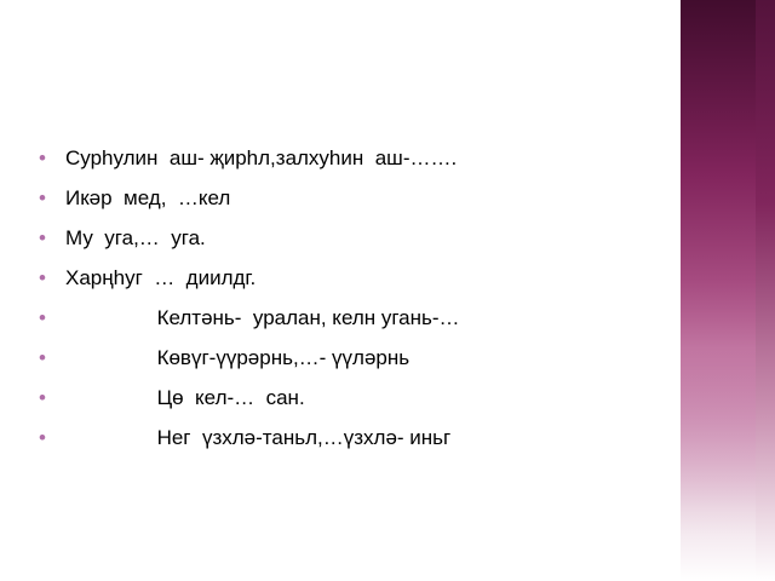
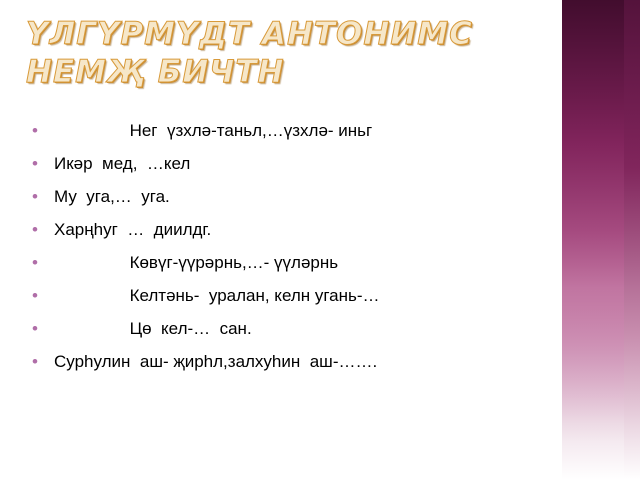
+ ҮЛГҮРМҮДТ АНТОНИМС НЕМҖ БИЧТН
  •
- Сурһулин аш- җирһл,залхуһин аш-…….
+ Нег үзхлә-таньл,…үзхлә- иньг
  •
  Икәр мед, …кел
  •
  Му уга,… уга.
  •
  Харңһуг … диилдг.
  •
- Келтәнь- уралан, келн угань-…
+ Көвүг-үүрәрнь,…- үүләрнь
  •
- Көвүг-үүрәрнь,…- үүләрнь
+ Келтәнь- уралан, келн угань-…
  •
  Цө кел-… сан.
  •
- Нег үзхлә-таньл,…үзхлә- иньг
+ Сурһулин аш- җирһл,залхуһин аш-…….
